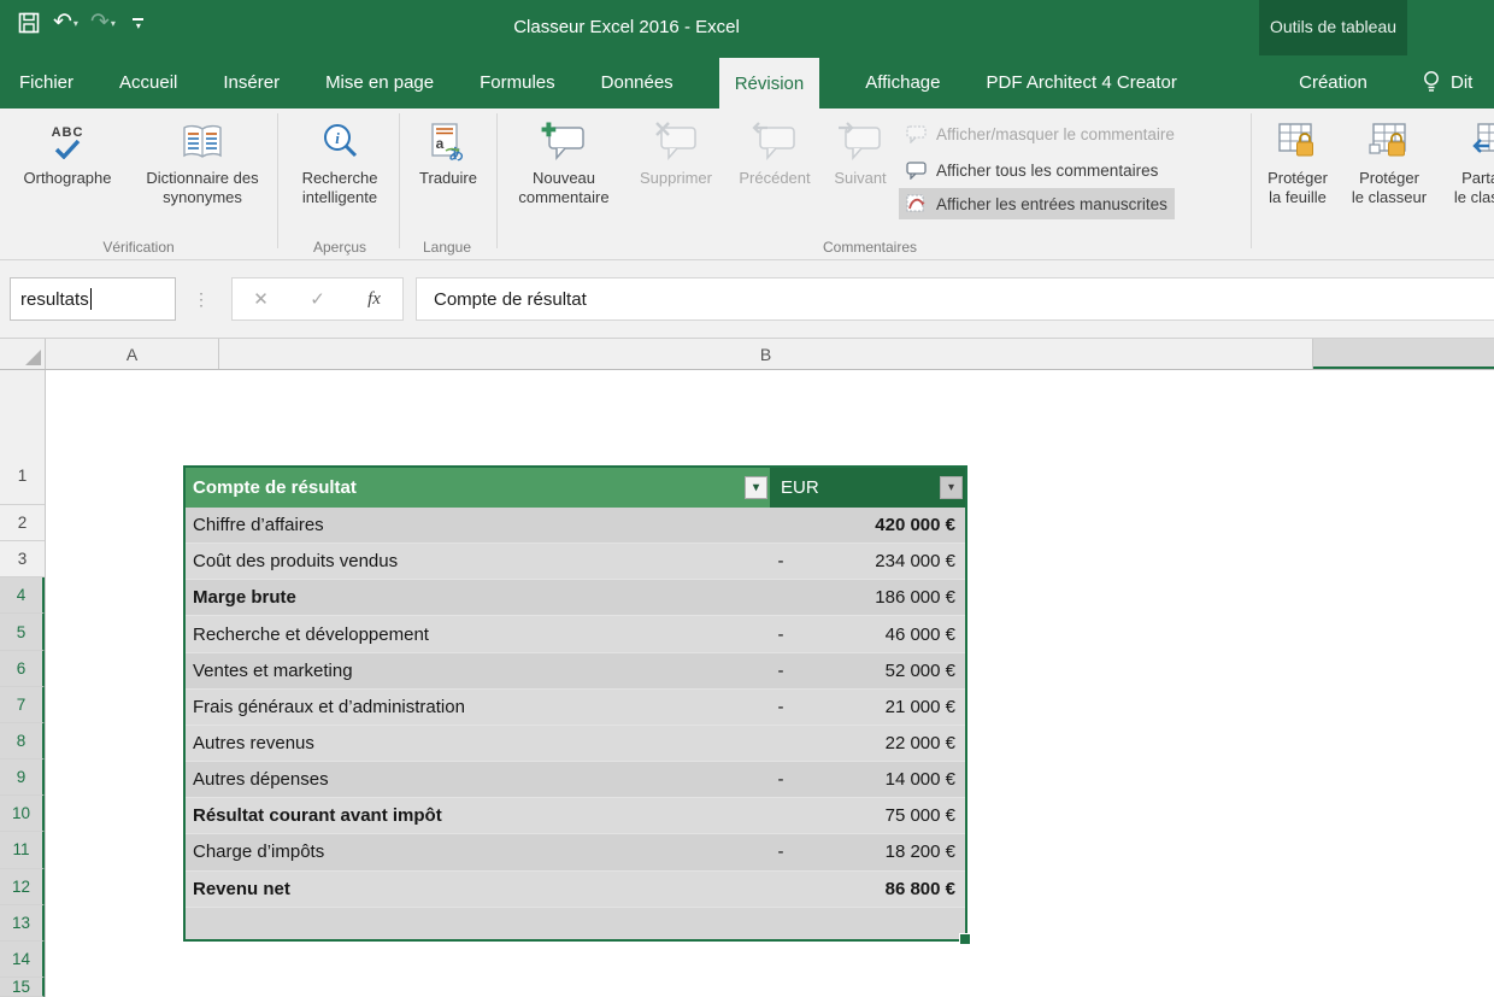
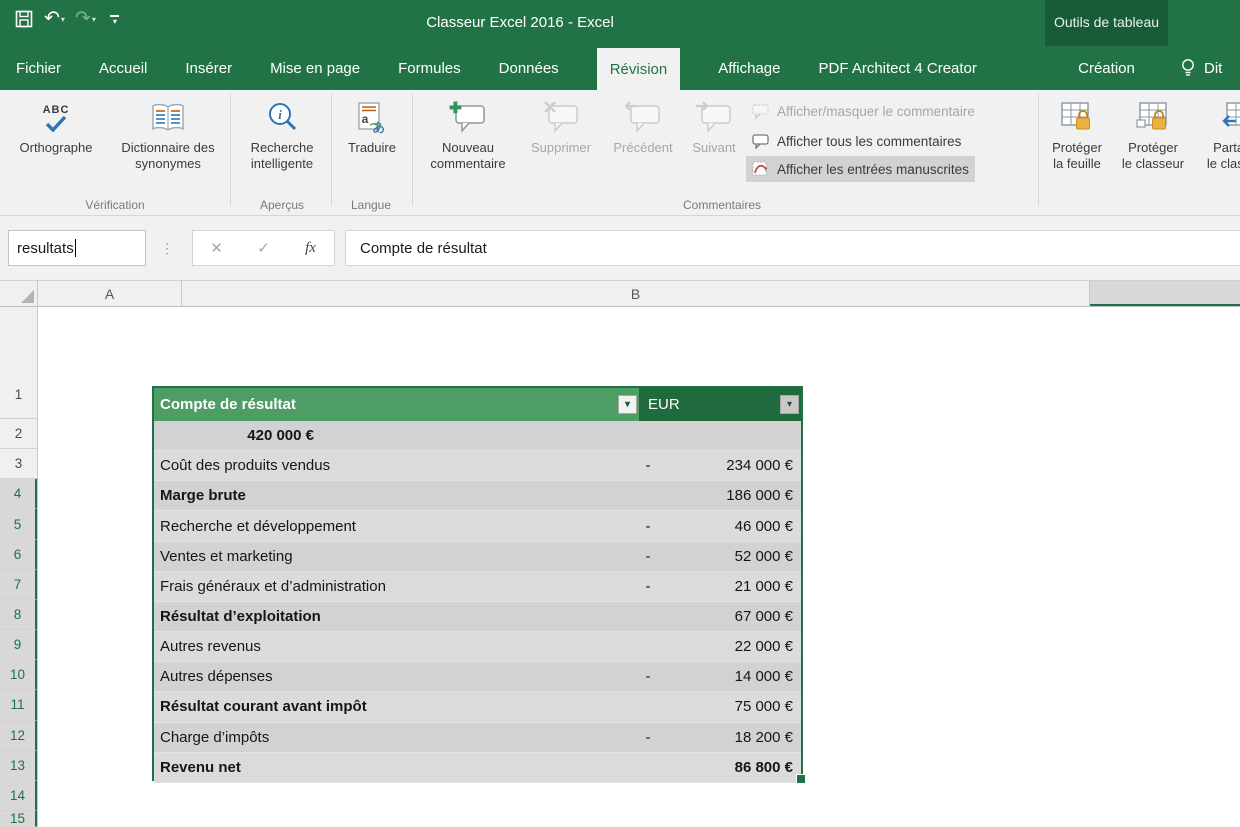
  ↶
  ▾
  ↷
  ▾
  ▾
  Classeur Excel 2016 - Excel
  Outils de tableau
  Fichier
  Accueil
  Insérer
  Mise en page
  Formules
  Données
  Révision
  Affichage
  PDF Architect 4 Creator
  Création
  Dit
  ABC
  Orthographe
  Dictionnaire des synonymes
  Vérification
  i
  Recherche intelligente
  Aperçus
  a
  あ
  Traduire
  Langue
  Nouveau commentaire
  Supprimer
  Précédent
  Suivant
  Afficher/masquer le commentaire
  Afficher tous les commentaires
  Afficher les entrées manuscrites
  Commentaires
  Protéger
  la feuille
  Protéger
  le classeur
  resultats
  ⋮
  ✕
  ✓
  fx
  Compte de résultat
  A
  B
  1
  2
  3
  4
  5
  6
  7
  8
  9
  10
  11
  12
  13
  14
  15
  Compte de résultat
  ▾
  EUR
  ▾
- Chiffre d’affaires
  420 000 €
  Coût des produits vendus
  -
  234 000 €
  Marge brute
  186 000 €
  Recherche et développement
  -
  46 000 €
  Ventes et marketing
  -
  52 000 €
  Frais généraux et d’administration
  -
  21 000 €
+ Résultat d’exploitation
+ 67 000 €
  Autres revenus
  22 000 €
  Autres dépenses
  -
  14 000 €
  Résultat courant avant impôt
  75 000 €
  Charge d’impôts
  -
  18 200 €
  Revenu net
  86 800 €
